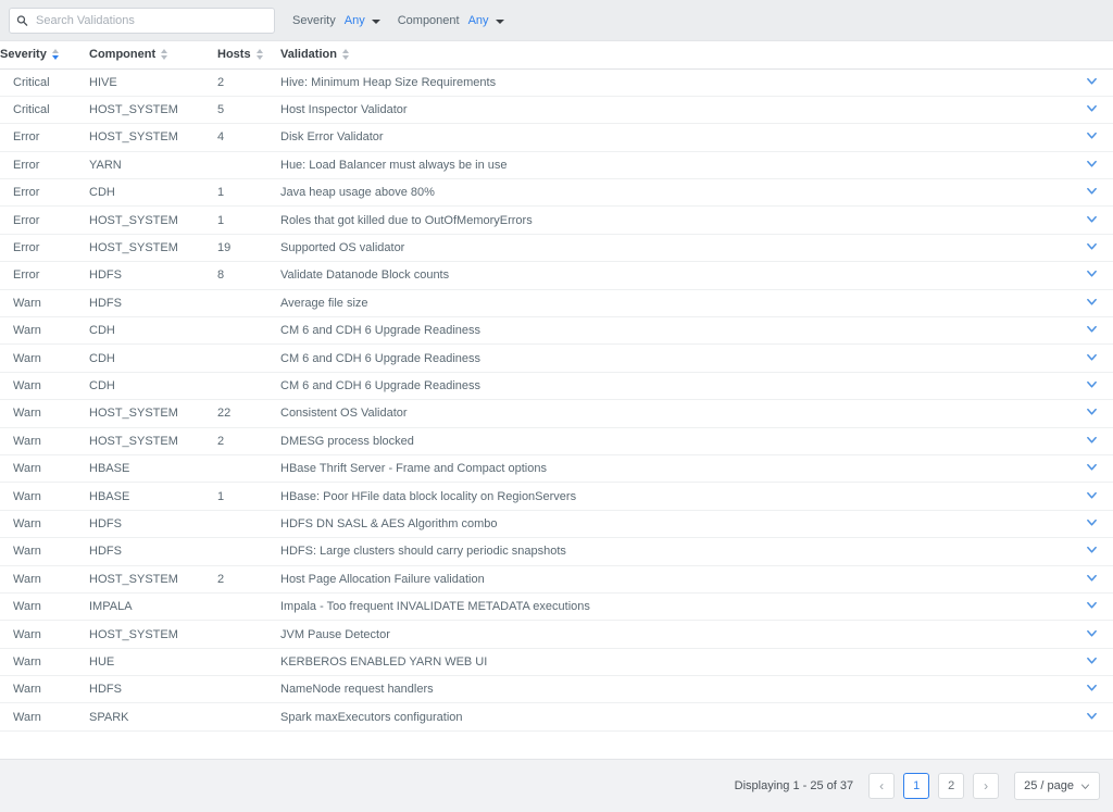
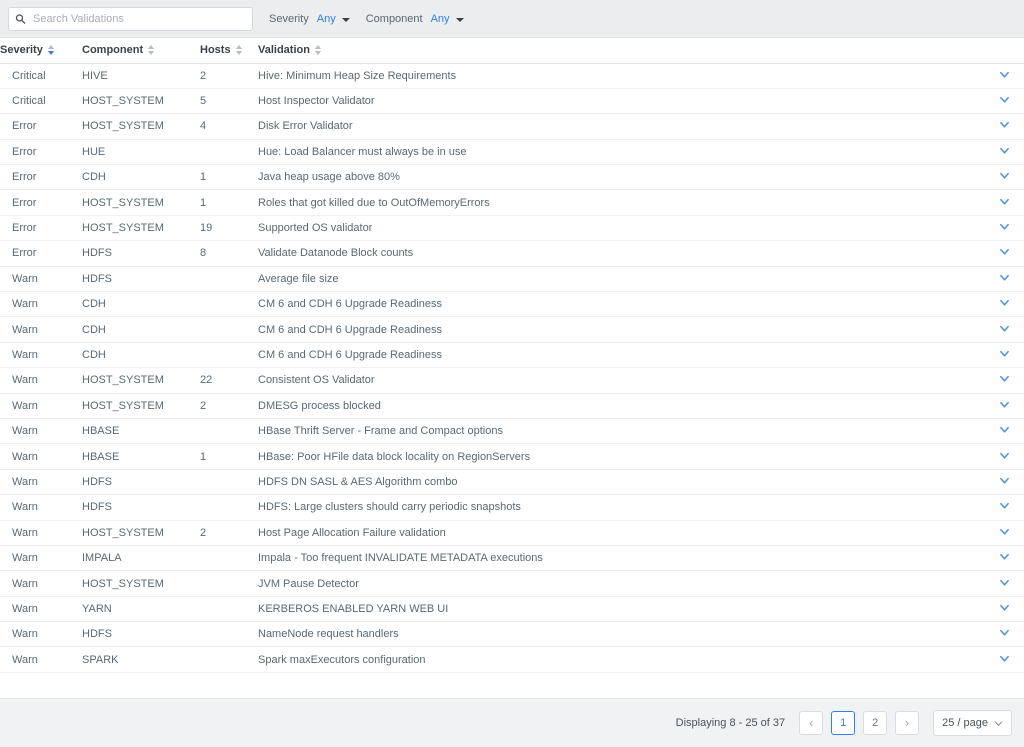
  Search Validations
  Severity
  Any
  Component
  Any
  Severity	Component	Hosts	Validation
  Critical	HIVE	2	Hive: Minimum Heap Size Requirements
  Critical	HOST_SYSTEM	5	Host Inspector Validator
  Error	HOST_SYSTEM	4	Disk Error Validator
- Error	YARN		Hue: Load Balancer must always be in use
+ Error	HUE		Hue: Load Balancer must always be in use
  Error	CDH	1	Java heap usage above 80%
  Error	HOST_SYSTEM	1	Roles that got killed due to OutOfMemoryErrors
  Error	HOST_SYSTEM	19	Supported OS validator
  Error	HDFS	8	Validate Datanode Block counts
  Warn	HDFS		Average file size
  Warn	CDH		CM 6 and CDH 6 Upgrade Readiness
  Warn	CDH		CM 6 and CDH 6 Upgrade Readiness
  Warn	CDH		CM 6 and CDH 6 Upgrade Readiness
  Warn	HOST_SYSTEM	22	Consistent OS Validator
  Warn	HOST_SYSTEM	2	DMESG process blocked
  Warn	HBASE		HBase Thrift Server - Frame and Compact options
  Warn	HBASE	1	HBase: Poor HFile data block locality on RegionServers
  Warn	HDFS		HDFS DN SASL & AES Algorithm combo
  Warn	HDFS		HDFS: Large clusters should carry periodic snapshots
  Warn	HOST_SYSTEM	2	Host Page Allocation Failure validation
  Warn	IMPALA		Impala - Too frequent INVALIDATE METADATA executions
  Warn	HOST_SYSTEM		JVM Pause Detector
- Warn	HUE		KERBEROS ENABLED YARN WEB UI
+ Warn	YARN		KERBEROS ENABLED YARN WEB UI
  Warn	HDFS		NameNode request handlers
  Warn	SPARK		Spark maxExecutors configuration
- Displaying 1 - 25 of 37
+ Displaying 8 - 25 of 37
  ‹
  1
  2
  ›
  25 / page
